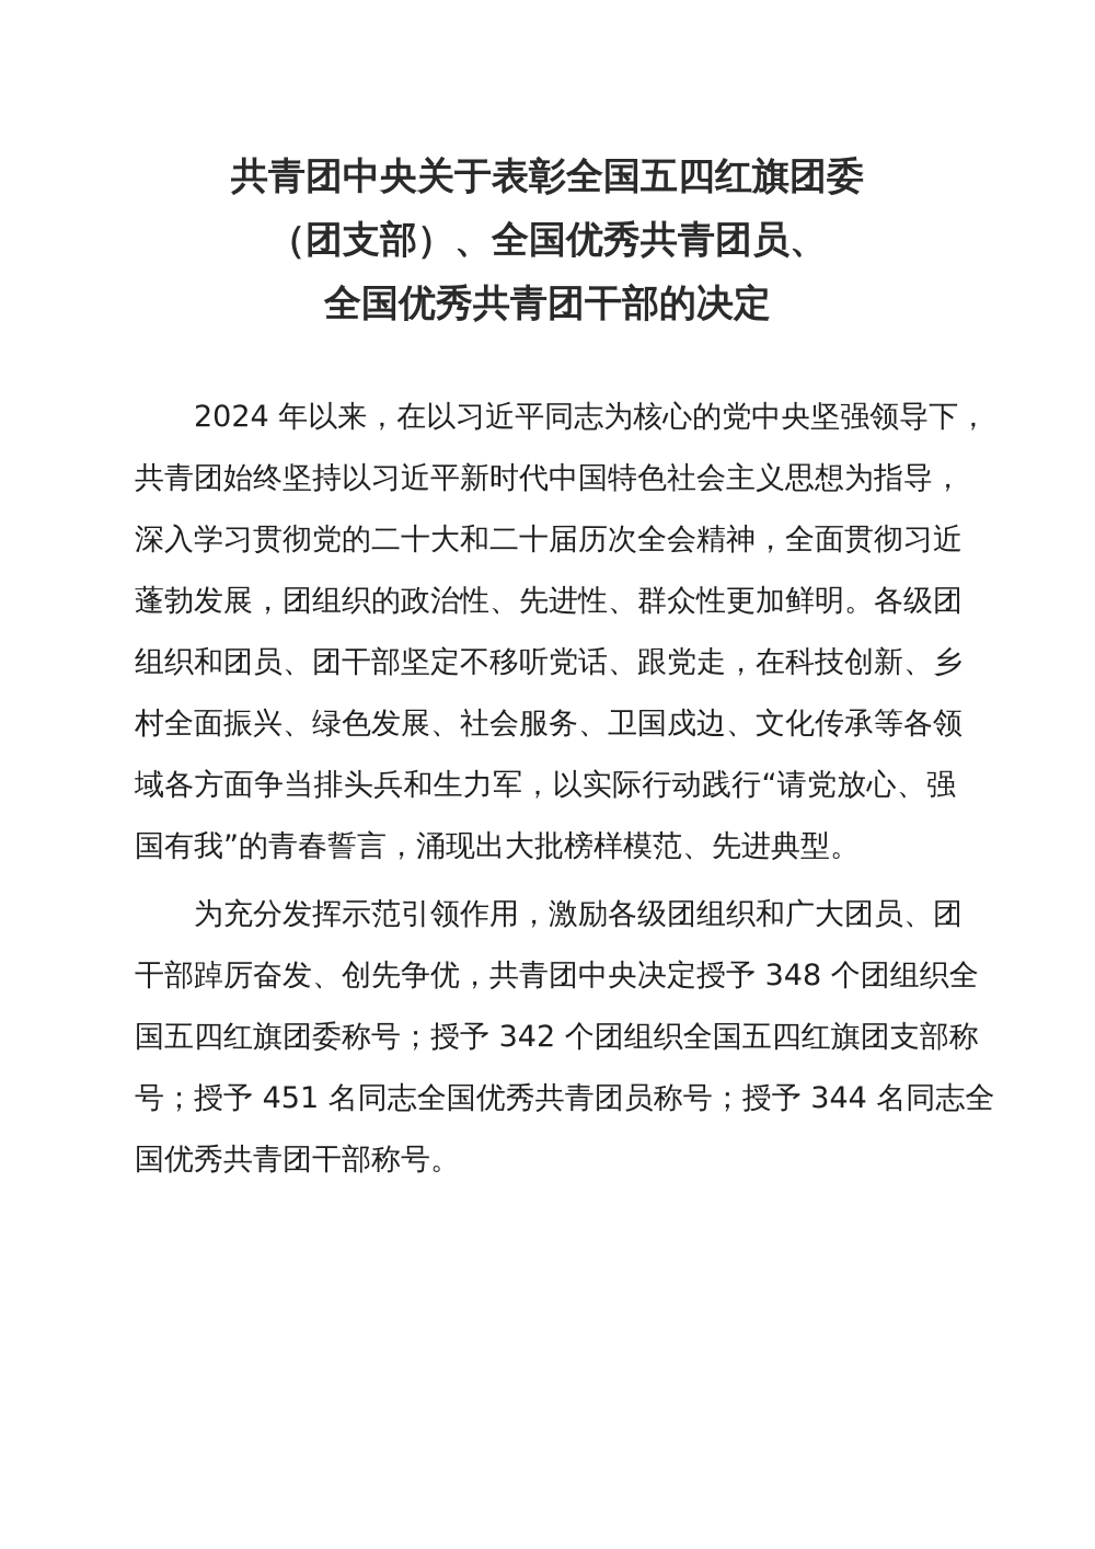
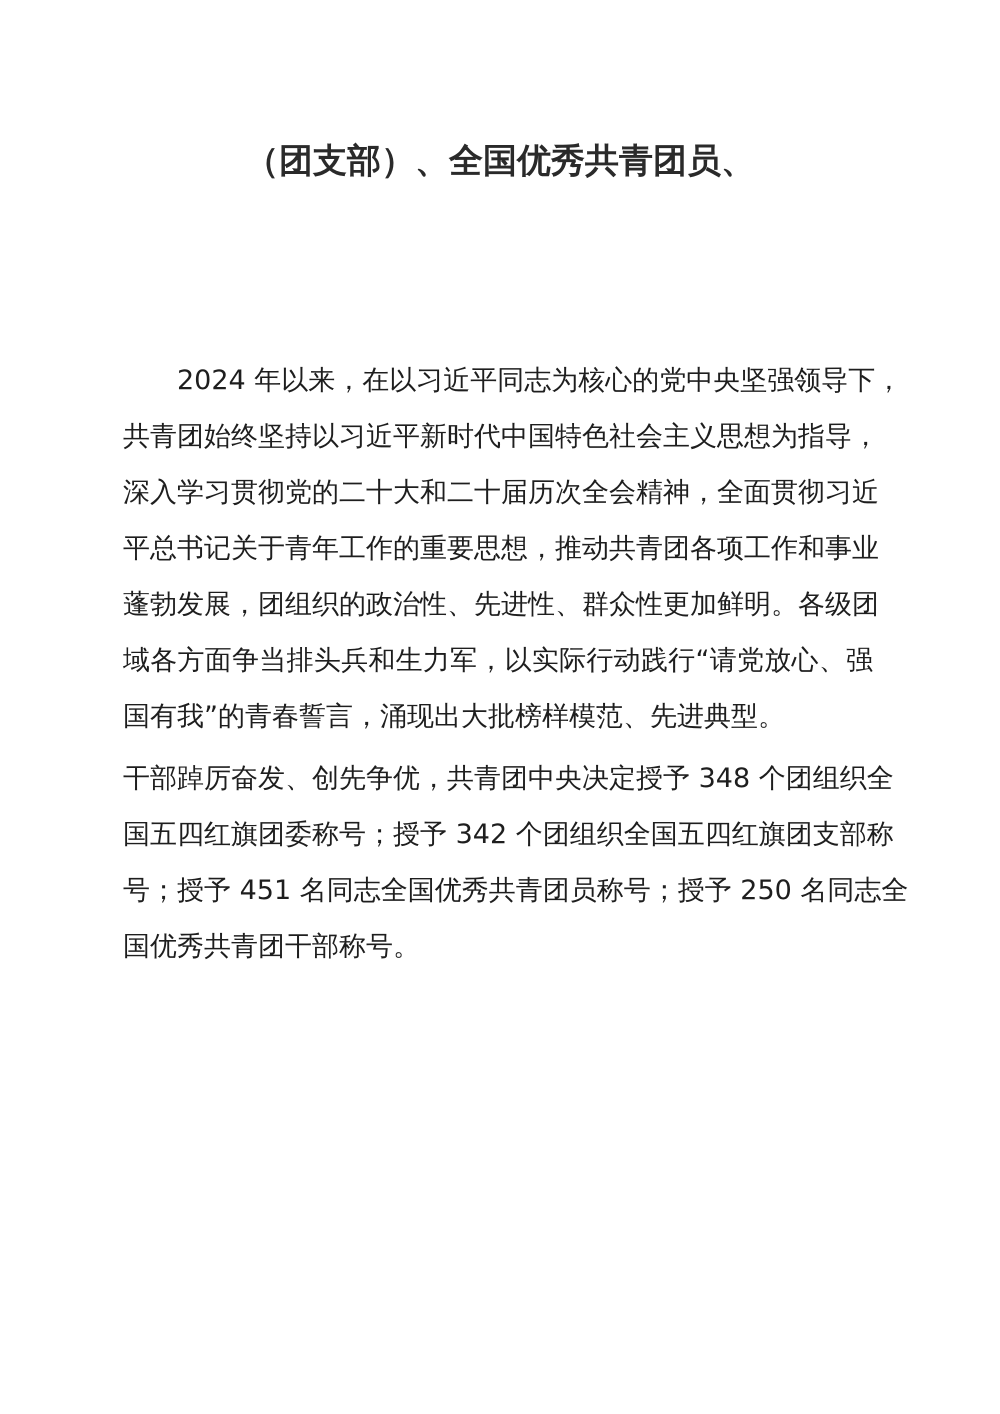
- 共青团中央关于表彰全国五四红旗团委
  （团支部）、全国优秀共青团员、
- 全国优秀共青团干部的决定
  2024 年以来，在以习近平同志为核心的党中央坚强领导下，
  共青团始终坚持以习近平新时代中国特色社会主义思想为指导，
  深入学习贯彻党的二十大和二十届历次全会精神，全面贯彻习近
+ 平总书记关于青年工作的重要思想，推动共青团各项工作和事业
  蓬勃发展，团组织的政治性、先进性、群众性更加鲜明。各级团
- 组织和团员、团干部坚定不移听党话、跟党走，在科技创新、乡
- 村全面振兴、绿色发展、社会服务、卫国戍边、文化传承等各领
  域各方面争当排头兵和生力军，以实际行动践行“请党放心、强
  国有我”的青春誓言，涌现出大批榜样模范、先进典型。
- 为充分发挥示范引领作用，激励各级团组织和广大团员、团
  干部踔厉奋发、创先争优，共青团中央决定授予 348 个团组织全
  国五四红旗团委称号；授予 342 个团组织全国五四红旗团支部称
- 号；授予 451 名同志全国优秀共青团员称号；授予 344 名同志全
+ 号；授予 451 名同志全国优秀共青团员称号；授予 250 名同志全
  国优秀共青团干部称号。
